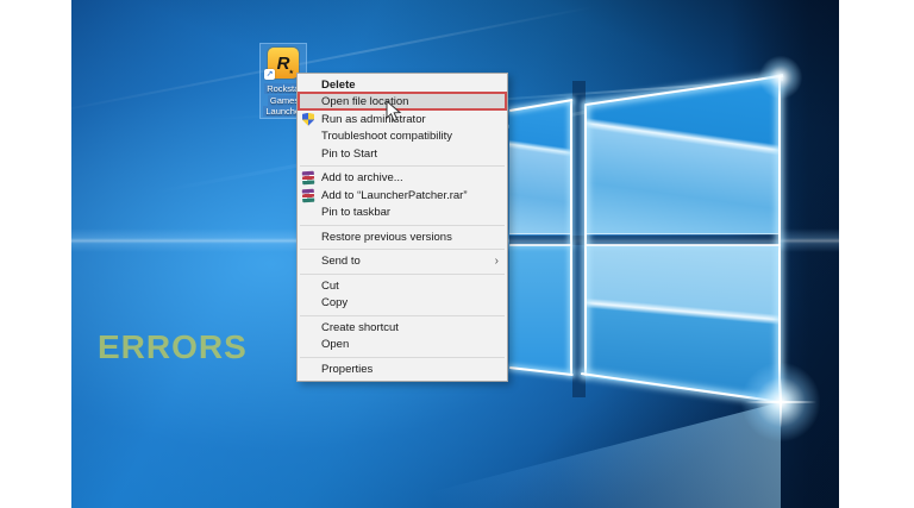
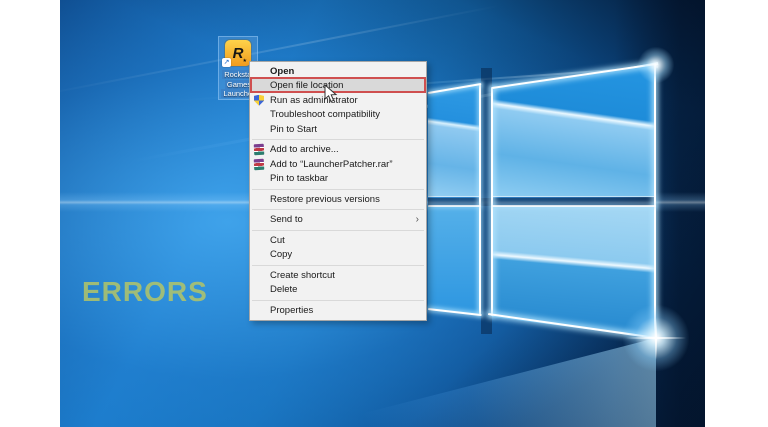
  ERRORS
  R
  Rockst
  Game
  Launch
- Delete
+ Open
  Open file loction
  Run as adminitrator
  Troubleshoot compatibility
  Pin to Start
  Add to archive...
  Add to “LauncherPatcher.rar”
  Pin to taskbar
  Restore previous versions
  Send to
  ›
  Cut
  Copy
  Create shortcut
- Open
+ Delete
  Properties
